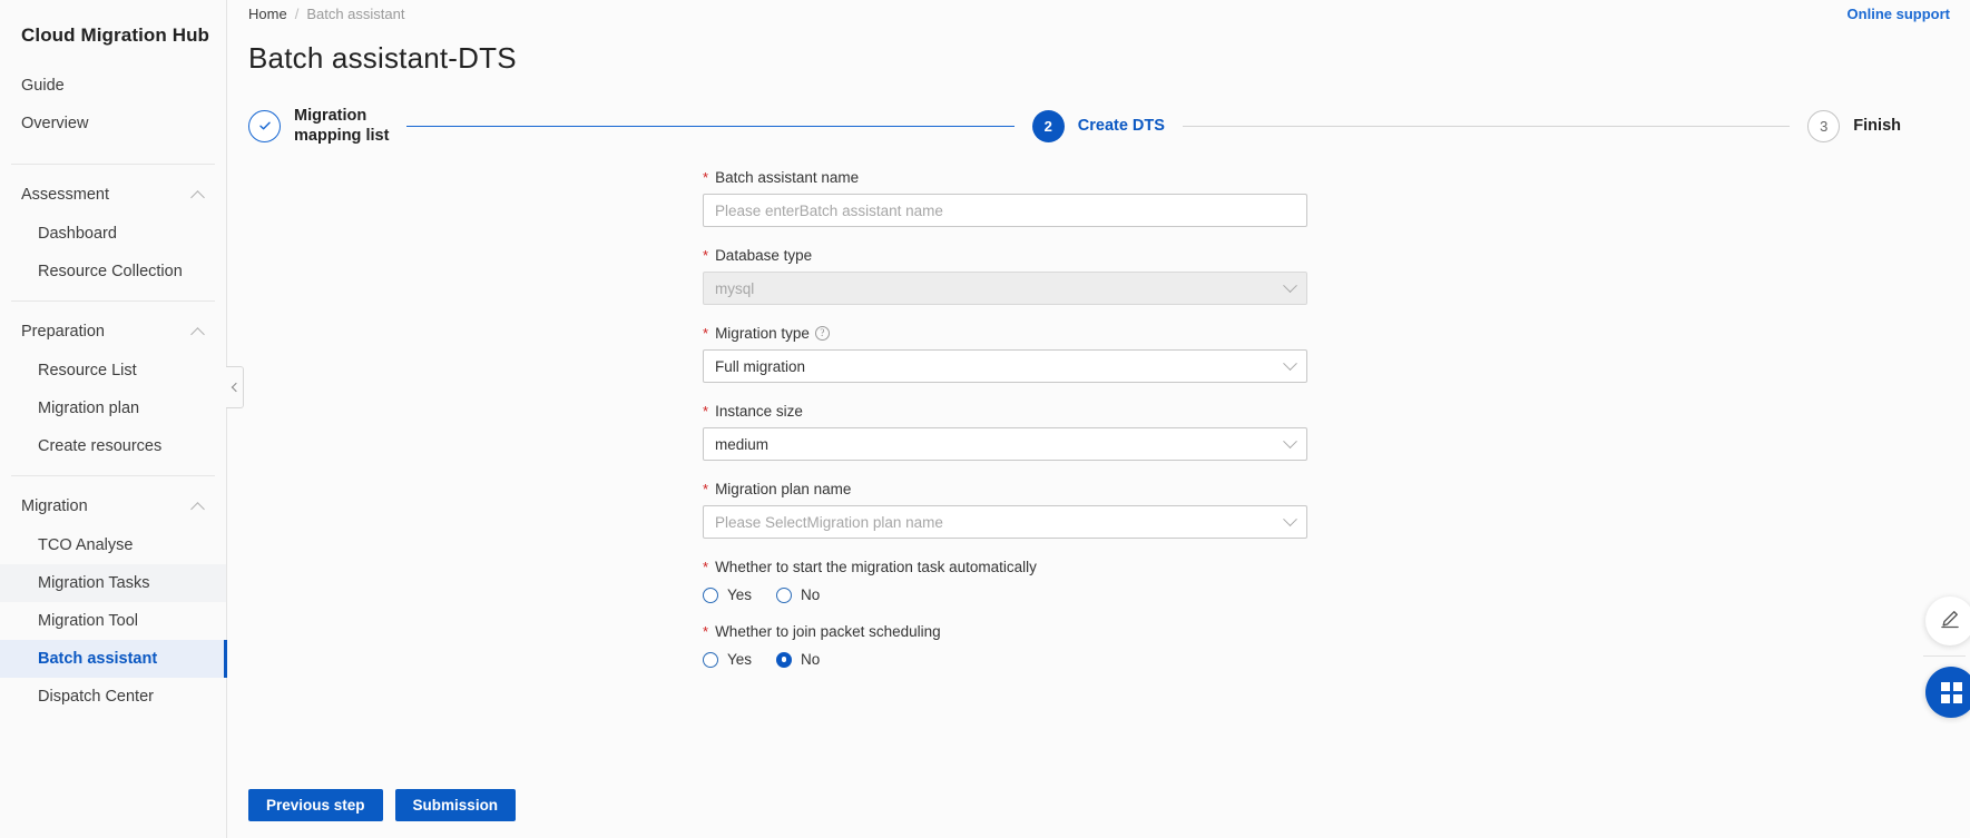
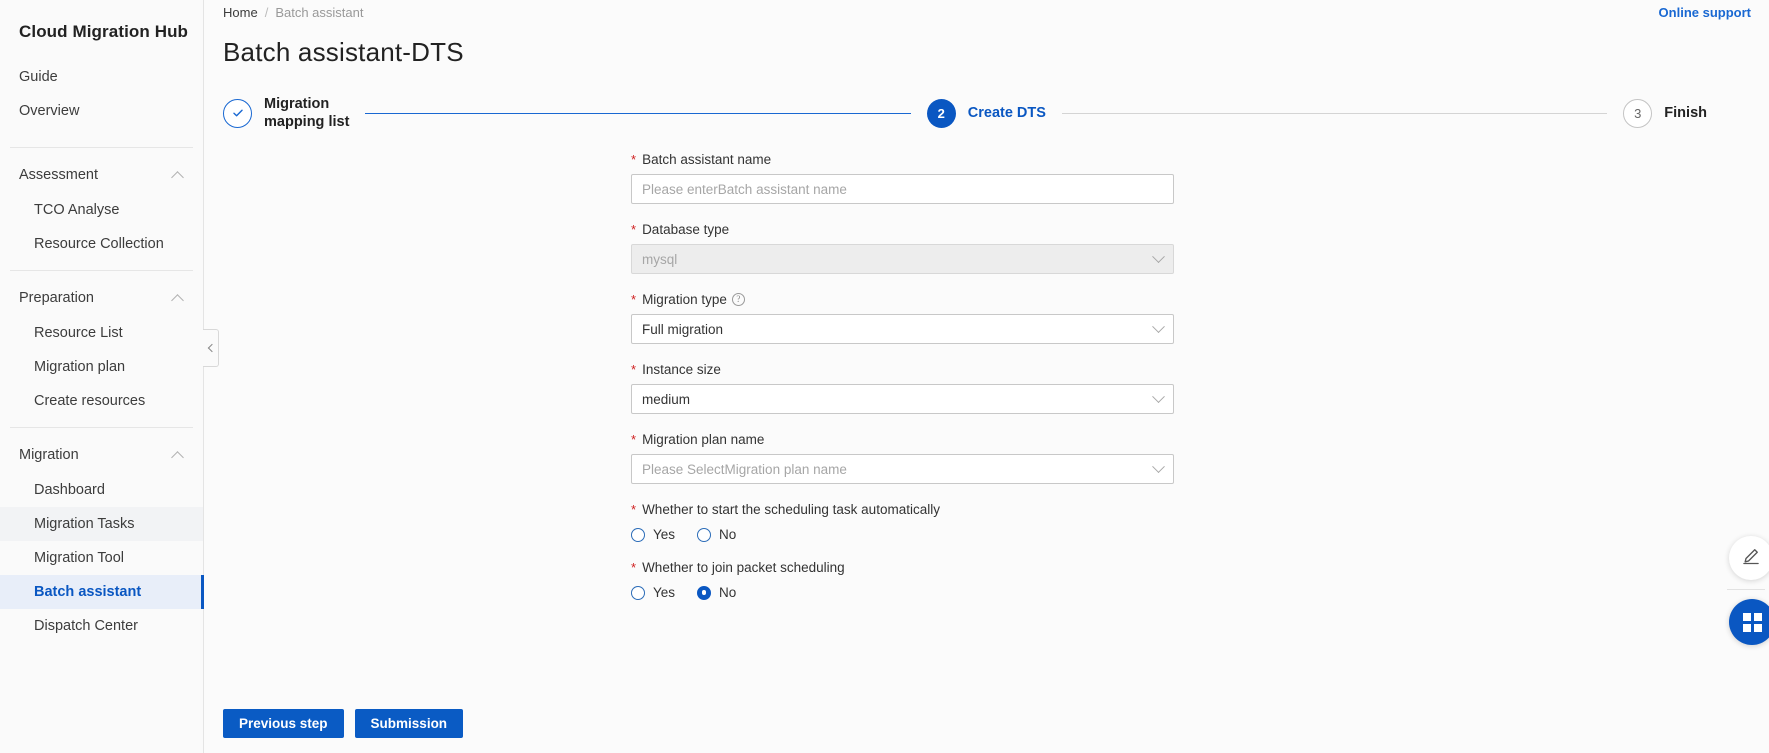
  Cloud Migration Hub
  Guide
  Overview
  Assessment
- Dashboard
+ TCO Analyse
  Resource Collection
  Preparation
  Resource List
  Migration plan
  Create resources
  Migration
- TCO Analyse
+ Dashboard
  Migration Tasks
  Migration Tool
  Batch assistant
  Dispatch Center
  Home
  /
  Batch assistant
  Online support
  Batch assistant-DTS
  Migration
  mapping list
  2
  Create DTS
  3
  Finish
  *
  Batch assistant name
  Please enterBatch assistant name
  *
  Database type
  mysql
  *
  Migration type
  ?
  Full migration
  *
  Instance size
  medium
  *
  Migration plan name
  Please SelectMigration plan name
  *
- Whether to start the migration task automatically
+ Whether to start the scheduling task automatically
  Yes
  No
  *
  Whether to join packet scheduling
  Yes
  No
  Previous step
  Submission
